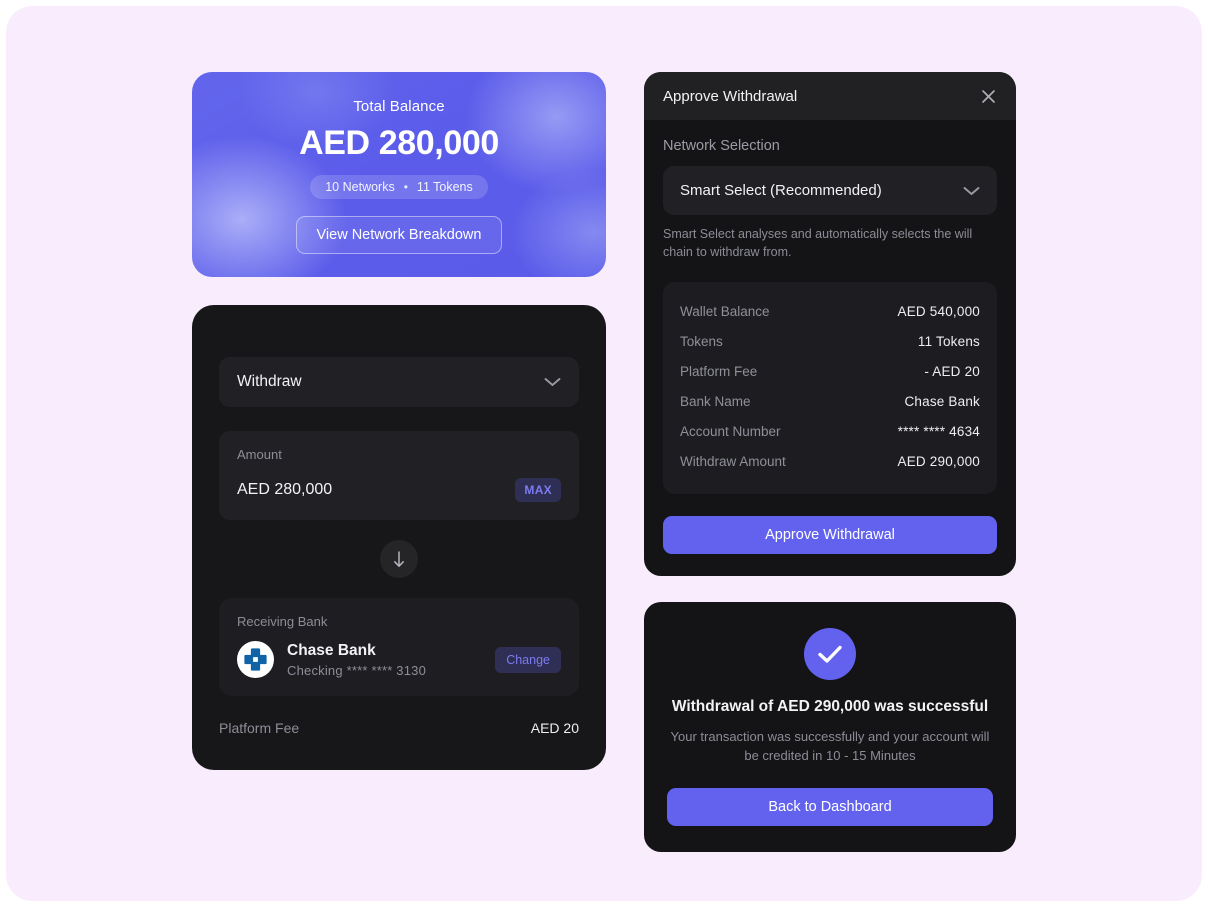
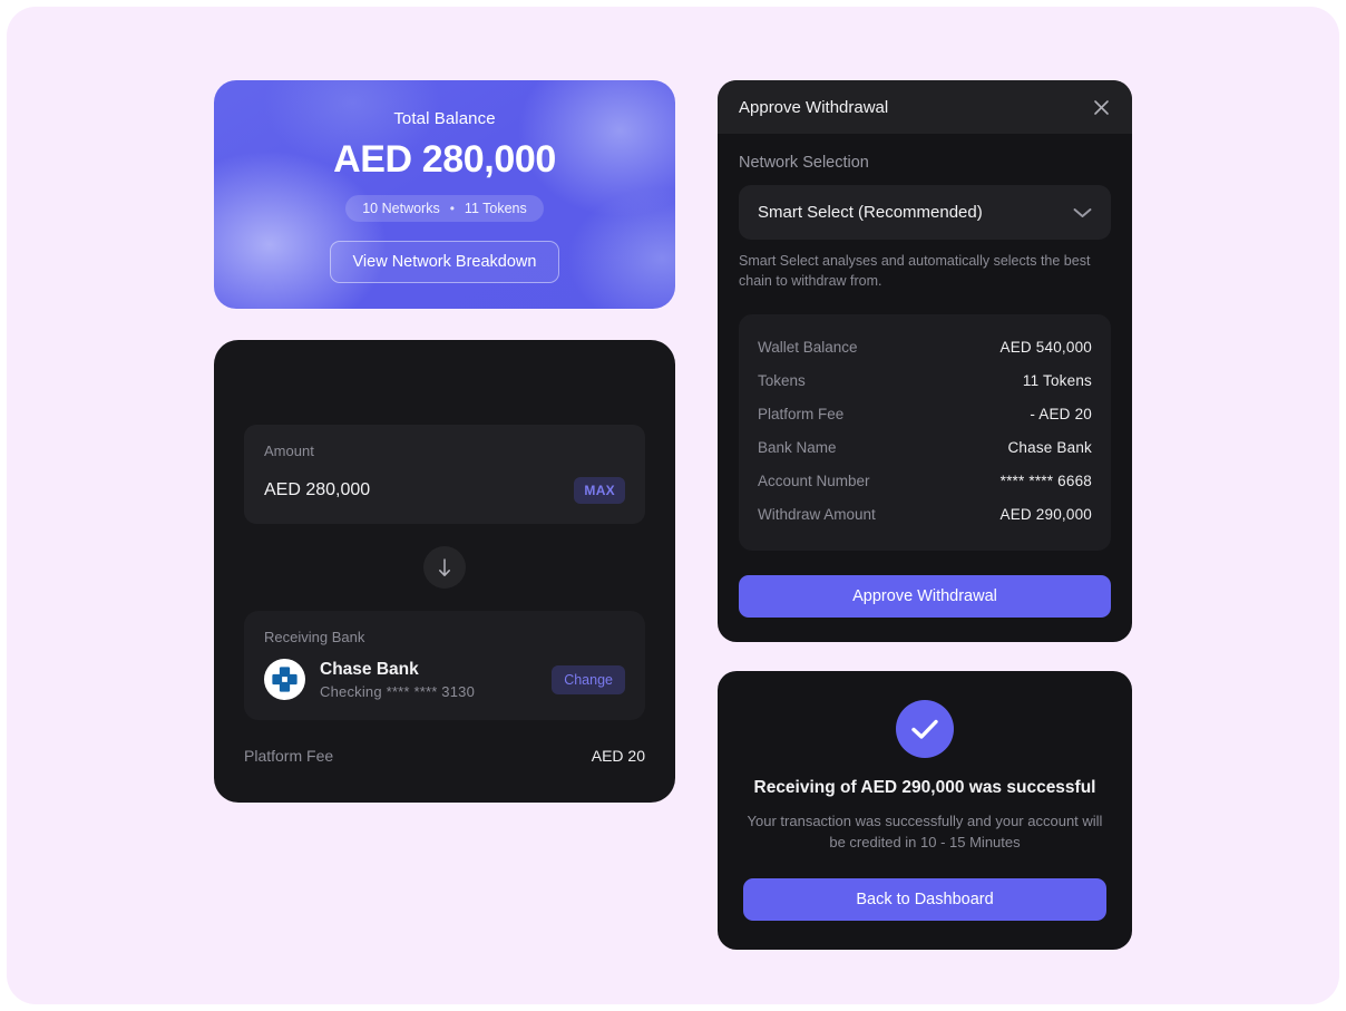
  Total Balance
  AED 280,000
  10 Networks
  •
  11 Tokens
  View Network Breakdown
- Withdraw
  Amount
  AED 280,000
  MAX
  Receiving Bank
  Chase Bank
  Checking **** **** 3130
  Change
  Platform Fee
  AED 20
  Approve Withdrawal
  Network Selection
  Smart Select (Recommended)
- Smart Select analyses and automatically selects the will chain to withdraw from.
+ Smart Select analyses and automatically selects the best chain to withdraw from.
  Wallet Balance
  AED 540,000
  Tokens
  11 Tokens
  Platform Fee
  - AED 20
  Bank Name
  Chase Bank
  Account Number
- **** **** 4634
+ **** **** 6668
  Withdraw Amount
  AED 290,000
  Approve Withdrawal
- Withdrawal of AED 290,000 was successful
+ Receiving of AED 290,000 was successful
  Your transaction was successfully and your account will be credited in 10 - 15 Minutes
  Back to Dashboard
